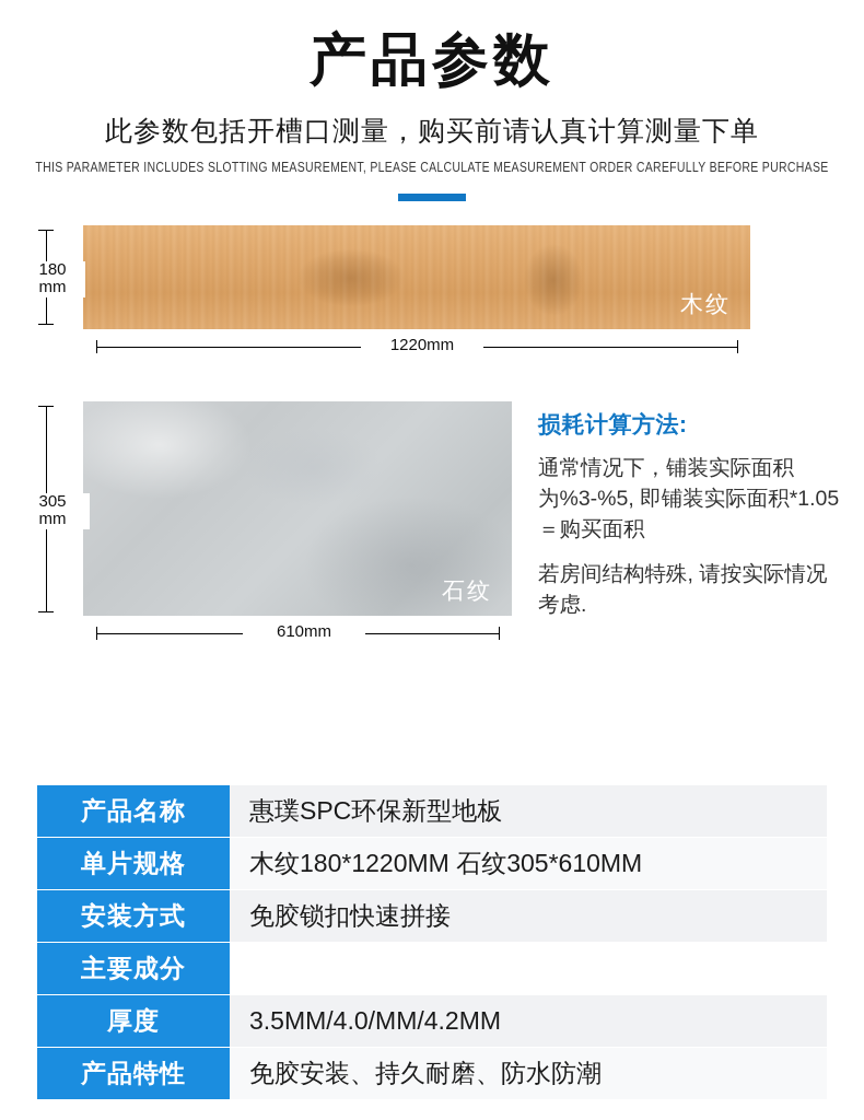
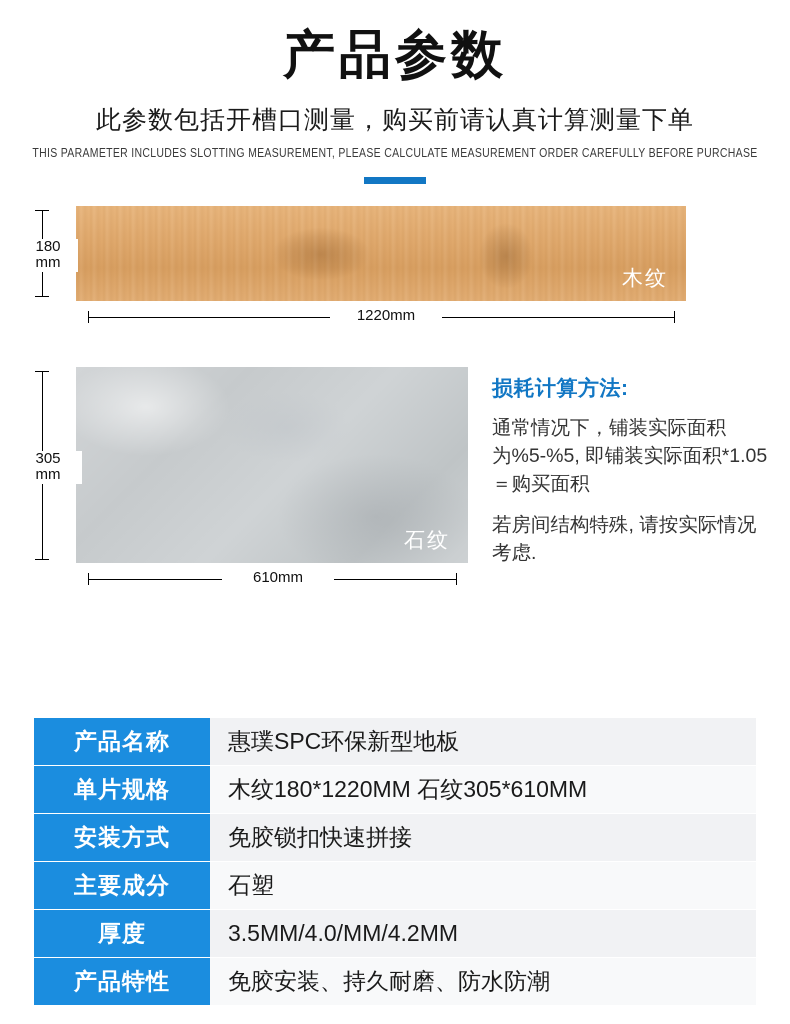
  产品参数
  此参数包括开槽口测量，购买前请认真计算测量下单
  THIS PARAMETER INCLUDES SLOTTING MEASUREMENT, PLEASE CALCULATE MEASUREMENT ORDER CAREFULLY BEFORE PURCHASE
  木纹
  180
  mm
  1220mm
  石纹
  305
  mm
  610mm
  损耗计算方法:
- 通常情况下，铺装实际面积为%3-%5, 即铺装实际面积*1.05＝购买面积
+ 通常情况下，铺装实际面积为%5-%5, 即铺装实际面积*1.05＝购买面积
  若房间结构特殊, 请按实际情况考虑.
  产品名称
  惠璞SPC环保新型地板
  单片规格
  木纹180*1220MM 石纹305*610MM
  安装方式
  免胶锁扣快速拼接
  主要成分
+ 石塑
  厚度
  3.5MM/4.0/MM/4.2MM
  产品特性
  免胶安装、持久耐磨、防水防潮
